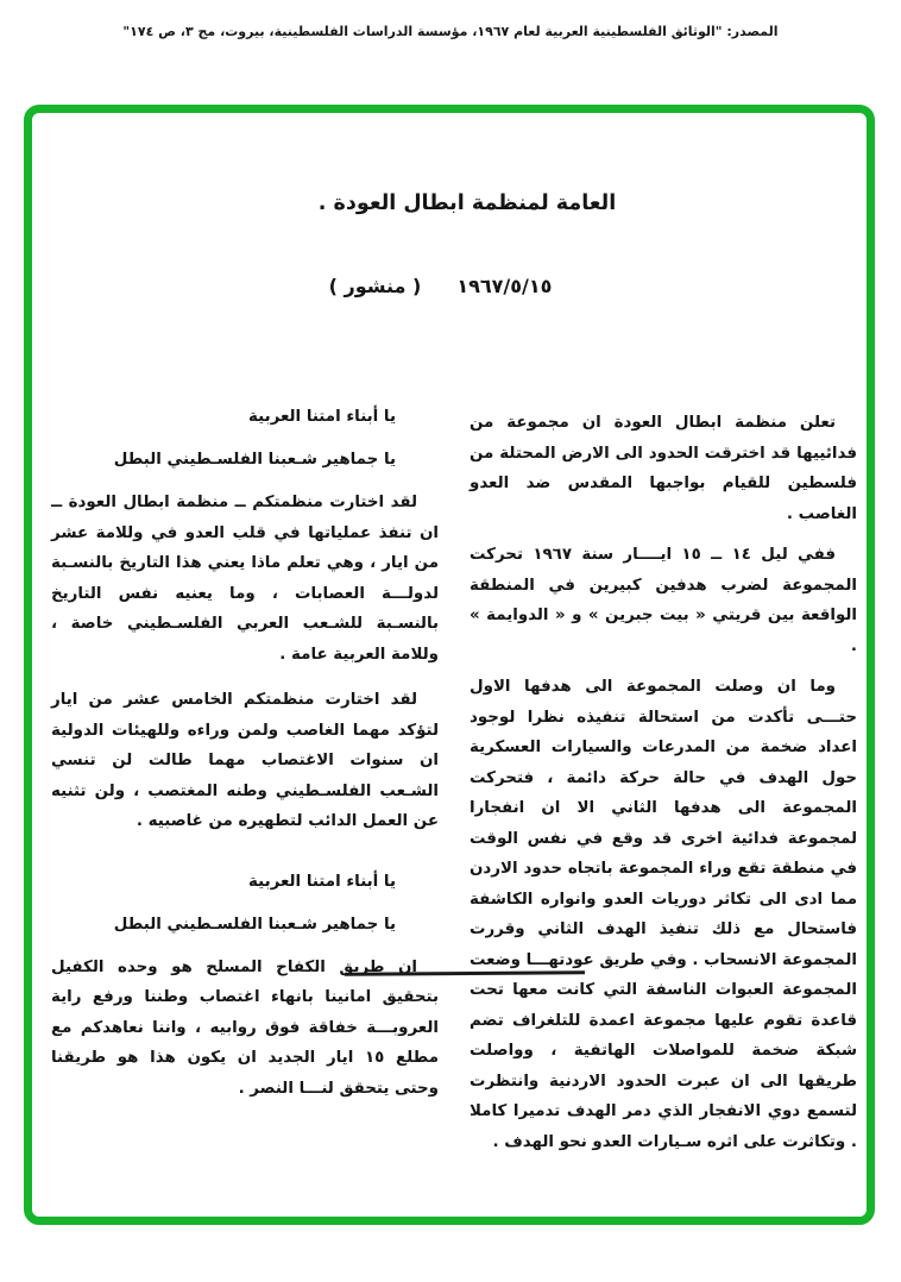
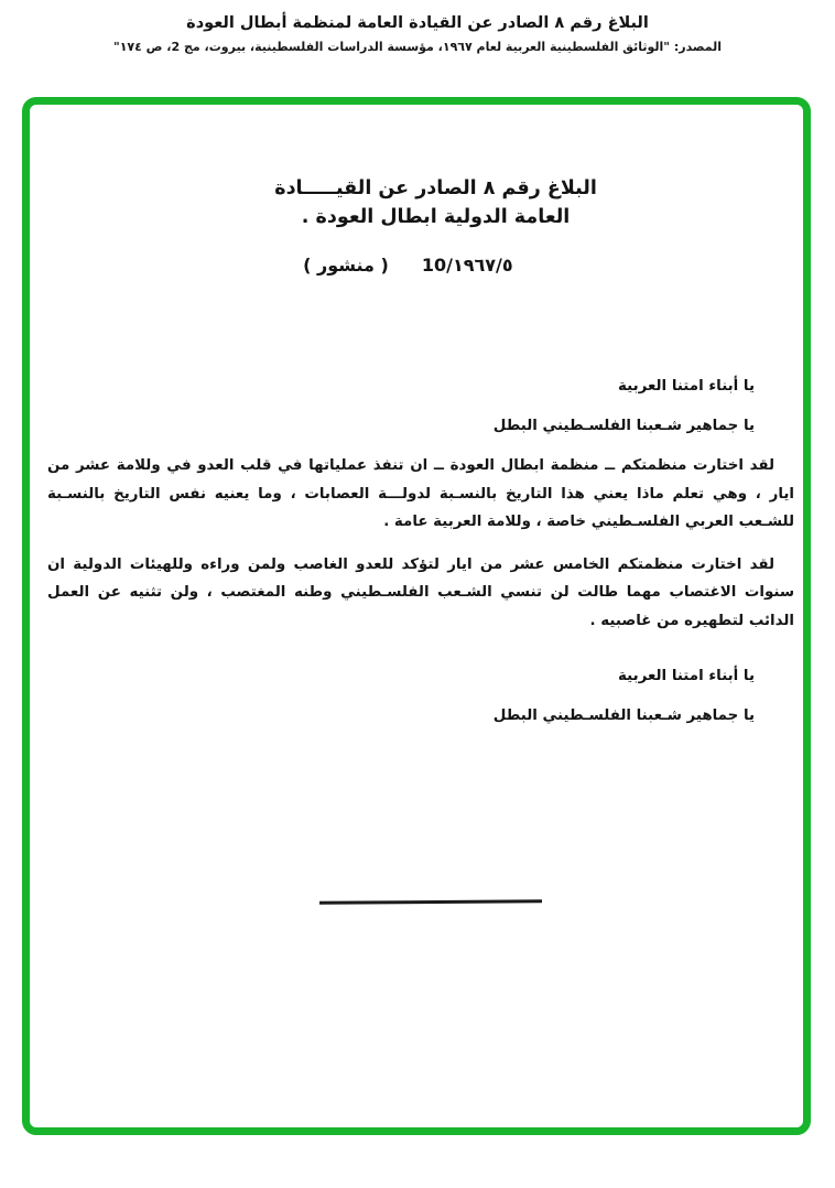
+ البلاغ رقم ٨ الصادر عن القيادة العامة لمنظمة أبطال العودة
- المصدر: "الوثائق الفلسطينية العربية لعام ١٩٦٧، مؤسسة الدراسات الفلسطينية، بيروت، مج ٣، ص ١٧٤"
+ المصدر: "الوثائق الفلسطينية العربية لعام ١٩٦٧، مؤسسة الدراسات الفلسطينية، بيروت، مج 2، ص ١٧٤"
+ البلاغ رقم ٨ الصادر عن القيـــــادة
- العامة لمنظمة ابطال العودة .
+ العامة الدولية ابطال العودة .
  ( منشور )
- ١٩٦٧/٥/١٥
+ ١٩٦٧/٥/10
  يا أبناء امتنا العربية
  يا جماهير شـعبنا الفلسـطيني البطل
  لقد اختارت منظمتكم ــ منظمة ابطال العودة ــ ان تنفذ عملياتها في قلب العدو في وللامة عشر من ايار ، وهي تعلم ماذا يعني هذا التاريخ بالنسـبة لدولـــة العصابات ، وما يعنيه نفس التاريخ بالنسـبة للشـعب العربي الفلسـطيني خاصة ، وللامة العربية عامة .
- لقد اختارت منظمتكم الخامس عشر من ايار لتؤكد مهما الغاصب ولمن وراءه وللهيئات الدولية ان سنوات الاغتصاب مهما طالت لن تنسي الشـعب الفلسـطيني وطنه المغتصب ، ولن تثنيه عن العمل الدائب لتطهيره من غاصبيه .
+ لقد اختارت منظمتكم الخامس عشر من ايار لتؤكد للعدو الغاصب ولمن وراءه وللهيئات الدولية ان سنوات الاغتصاب مهما طالت لن تنسي الشـعب الفلسـطيني وطنه المغتصب ، ولن تثنيه عن العمل الدائب لتطهيره من غاصبيه .
  يا أبناء امتنا العربية
  يا جماهير شـعبنا الفلسـطيني البطل
- ان طريق الكفاح المسلح هو وحده الكفيل بتحقيق امانينا بانهاء اغتصاب وطننا ورفع راية العروبـــة خفاقة فوق روابيه ، واننا نعاهدكم مع مطلع ١٥ ايار الجديد ان يكون هذا هو طريقنا وحتى يتحقق لنـــا النصر .
- تعلن منظمة ابطال العودة ان مجموعة من فدائييها قد اخترقت الحدود الى الارض المحتلة من فلسطين للقيام بواجبها المقدس ضد العدو الغاصب .
- ففي ليل ١٤ ــ ١٥ ايــــار سنة ١٩٦٧ تحركت المجموعة لضرب هدفين كبيرين في المنطقة الواقعة بين قريتي « بيت جبرين » و « الدوايمة » .
- وما ان وصلت المجموعة الى هدفها الاول حتـــى تأكدت من استحالة تنفيذه نظرا لوجود اعداد ضخمة من المدرعات والسيارات العسكرية حول الهدف في حالة حركة دائمة ، فتحركت المجموعة الى هدفها الثاني الا ان انفجارا لمجموعة فدائية اخرى قد وقع في نفس الوقت في منطقة تقع وراء المجموعة باتجاه حدود الاردن مما ادى الى تكاثر دوريات العدو وانواره الكاشفة فاستحال مع ذلك تنفيذ الهدف الثاني وقررت المجموعة الانسحاب . وفي طريق عودتهـــا وضعت المجموعة العبوات الناسفة التي كانت معها تحت قاعدة تقوم عليها مجموعة اعمدة للتلغراف تضم شبكة ضخمة للمواصلات الهاتفية ، وواصلت طريقها الى ان عبرت الحدود الاردنية وانتظرت لتسمع دوي الانفجار الذي دمر الهدف تدميرا كاملا . وتكاثرت على اثره سـيارات العدو نحو الهدف .
